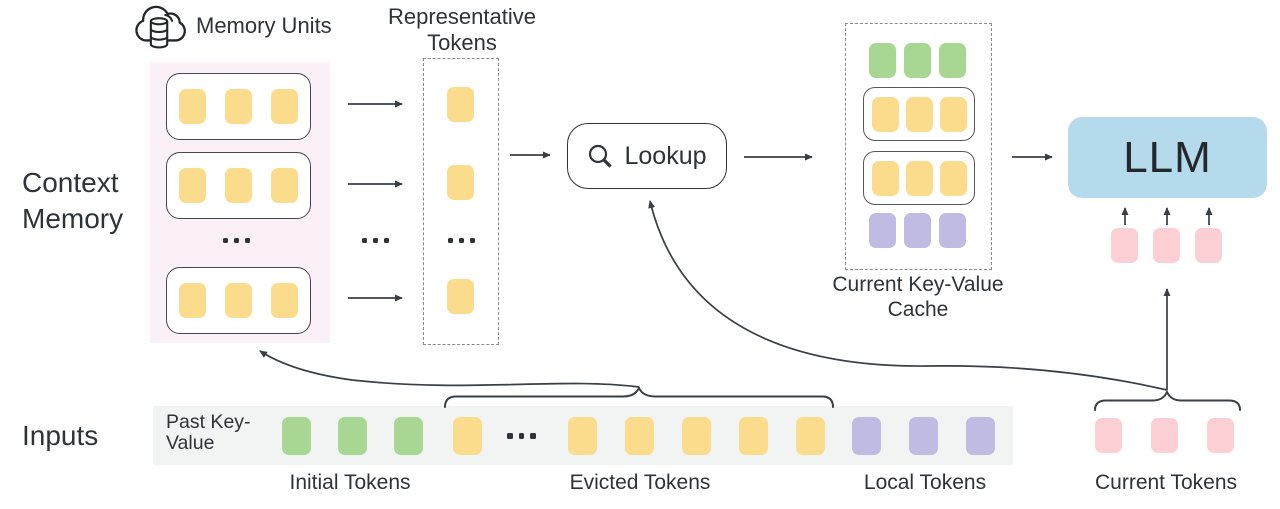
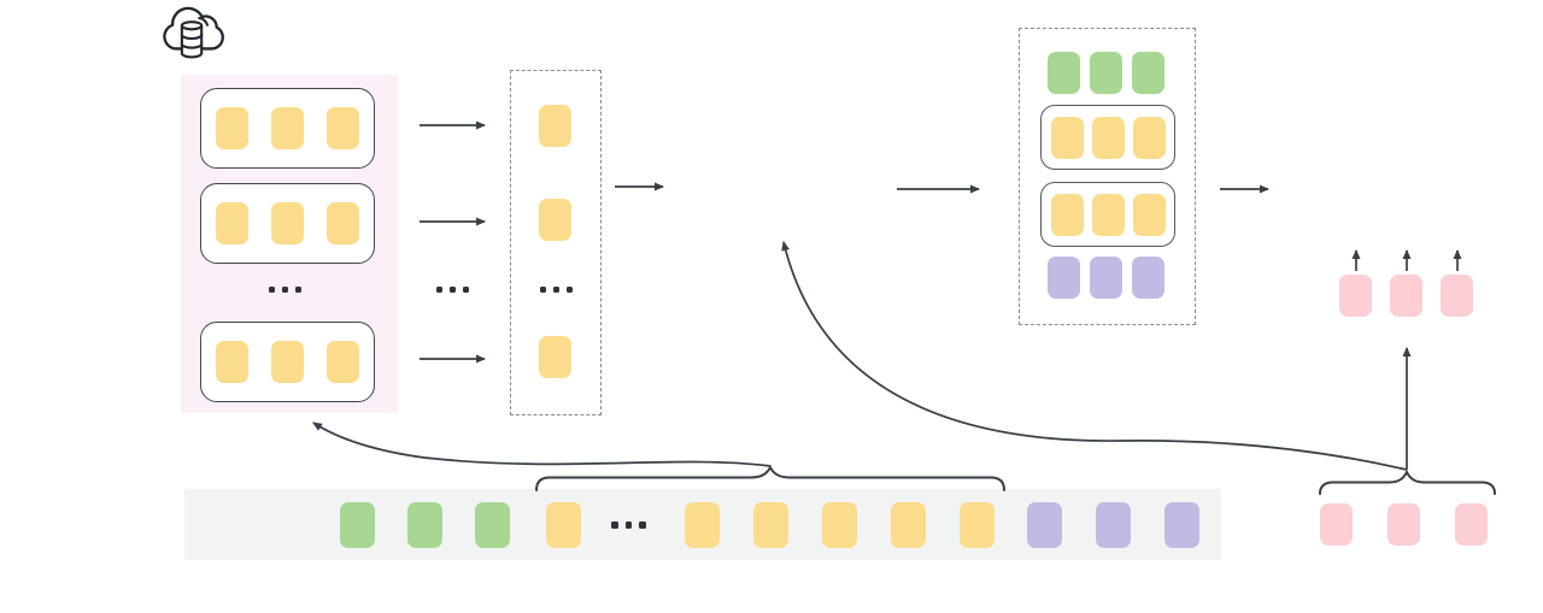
- Memory Units
- Context Memory
- Inputs
- Representative Tokens
- Lookup
- Current Key-Value Cache
- LLM
- Past Key-Value
- Initial Tokens
- Evicted Tokens
- Local Tokens
- Current Tokens
